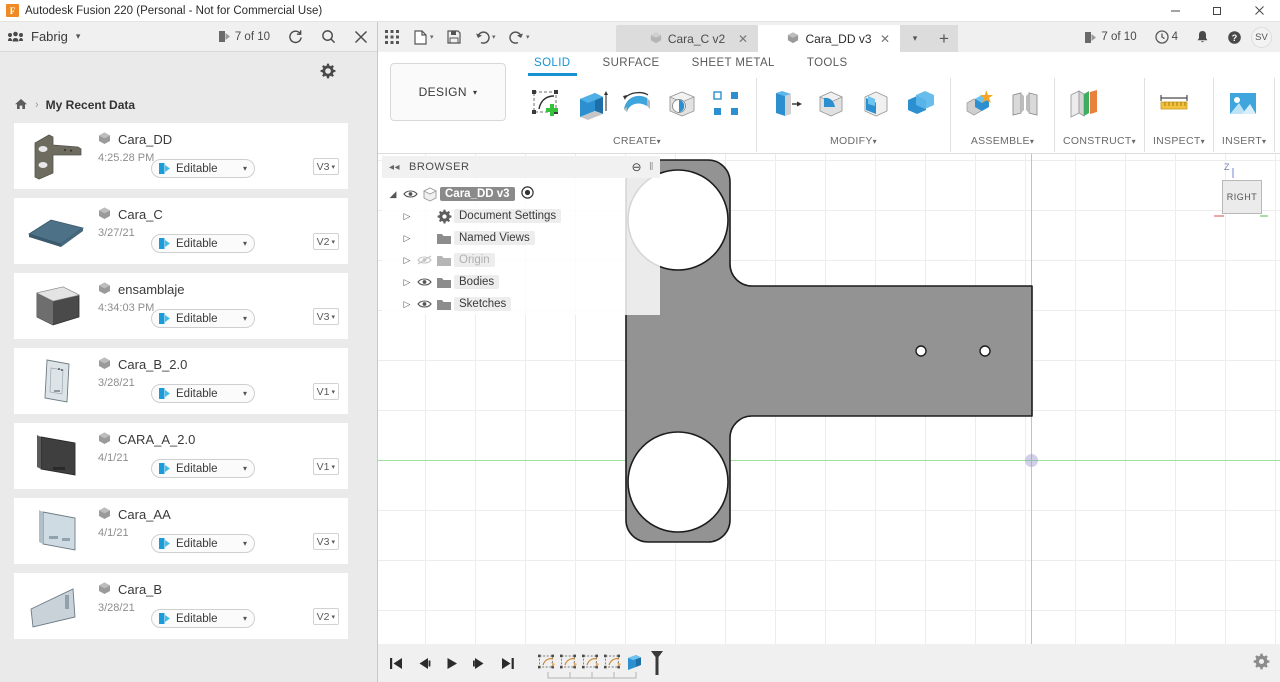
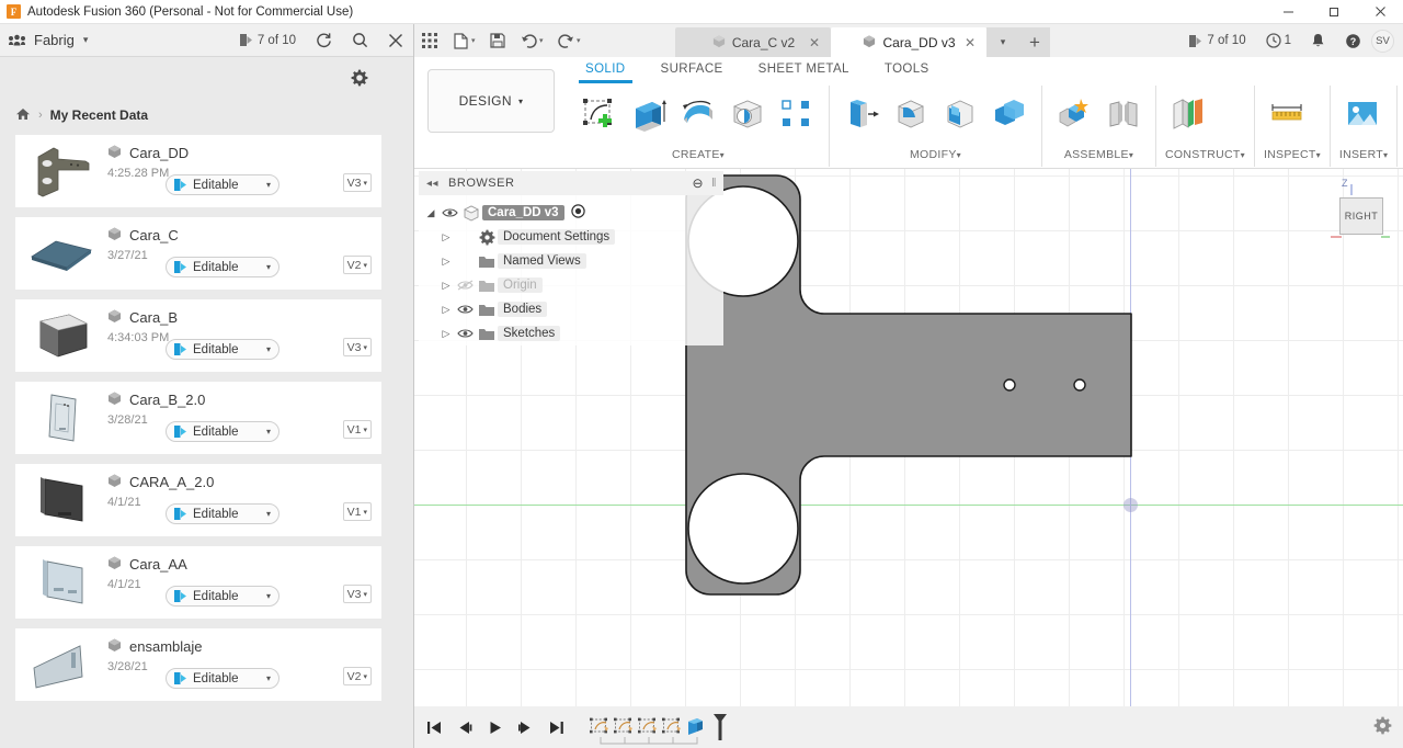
  F
- Autodesk Fusion 220 (Personal - Not for Commercial Use)
+ Autodesk Fusion 360 (Personal - Not for Commercial Use)
  Fabrig
  ▾
  7 of 10
  ›
  My Recent Data
  Cara_DD
  4:25.28 PM
  Editable
  ▾
  V3
  Cara_C
  3/27/21
  Editable
  ▾
  V2
- ensamblaje
+ Cara_B
  4:34:03 PM
  Editable
  ▾
  V3
  Cara_B_2.0
  3/28/21
  Editable
  ▾
  V1
  CARA_A_2.0
  4/1/21
  Editable
  ▾
  V1
  Cara_AA
  4/1/21
  Editable
  ▾
  V3
- Cara_B
+ ensamblaje
  3/28/21
  Editable
  ▾
  V2
  Cara_C v2
  ✕
  Cara_DD v3
  ✕
  ▾
  +
  7 of 10
- 4
+ 1
  ?
  SV
  DESIGN
  ▾
  SOLID
  SURFACE
  SHEET METAL
  TOOLS
  CREATE▾
  MODIFY▾
  ASSEMBLE▾
  CONSTRUCT▾
  INSPECT▾
  INSERT▾
  ◂◂
  BROWSER
  ⊖
  ‖
  ◢
  Cara_DD v3
  ▷
  Document Settings
  ▷
  Named Views
  ▷
  Origin
  ▷
  Bodies
  ▷
  Sketches
  Z
  RIGHT
